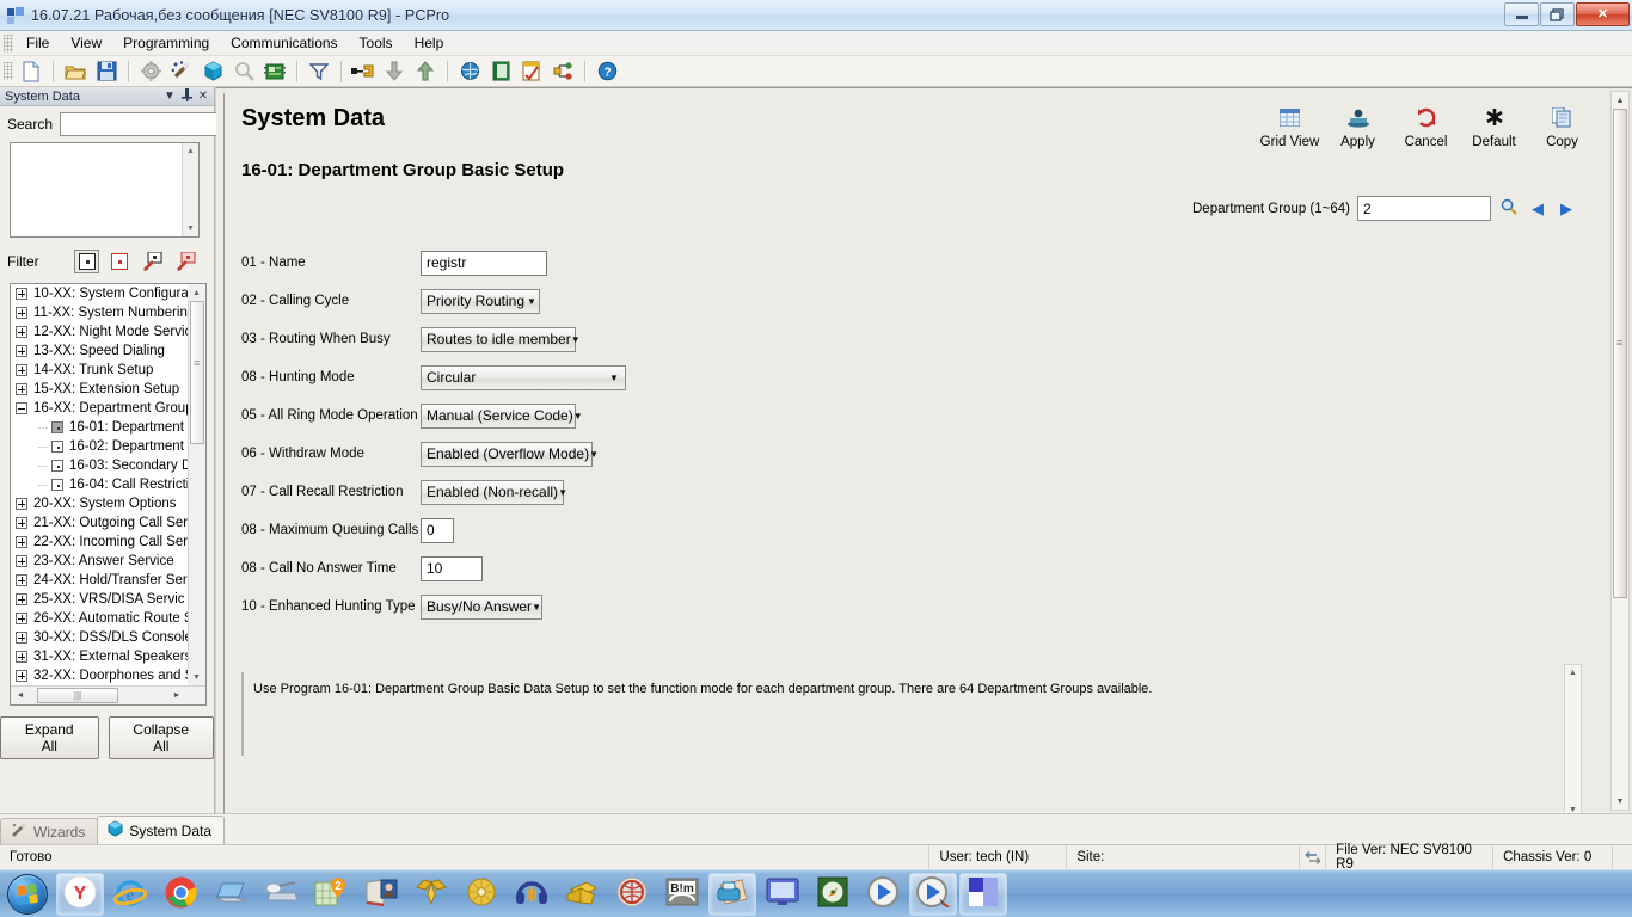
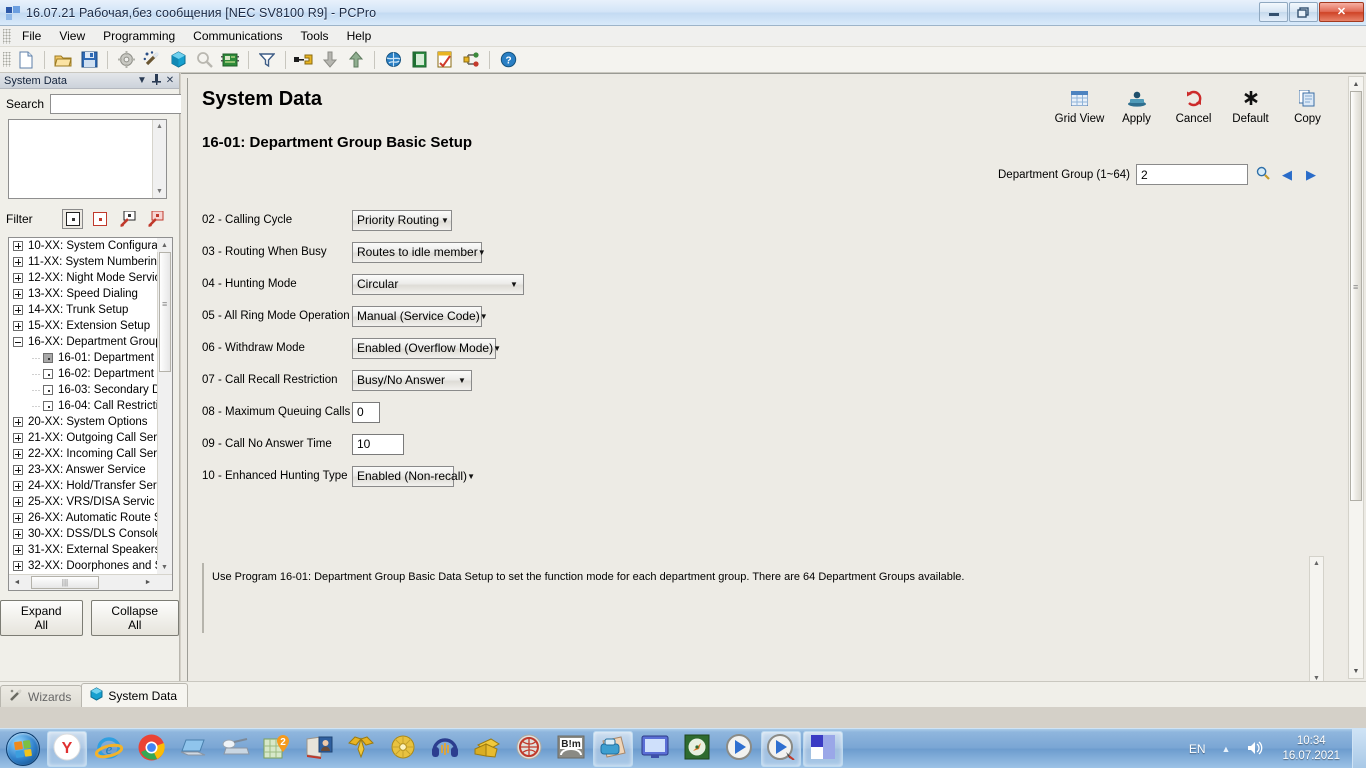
  16.07.21 Рабочая,без сообщения [NEC SV8100 R9] - PCPro
  ✕
  File
  View
  Programming
  Communications
  Tools
  Help
  ?
  System Data
  ▼
  ✕
  Search
  Filter
  10-XX: System Configura
  11-XX: System Numberin
  12-XX: Night Mode Servi
  13-XX: Speed Dialing
  14-XX: Trunk Setup
  15-XX: Extension Setup
  16-XX: Department Grou
  ⋯
  16-01: Department
  ⋯
  16-02: Department
  ⋯
  16-03: Secondary
  ⋯
  16-04: Call Restrict
  20-XX: System Options
  21-XX: Outgoing Call Ser
  22-XX: Incoming Call Ser
  23-XX: Answer Service
  24-XX: Hold/Transfer Ser
  25-XX: VRS/DISA Servic
  26-XX: Automatic Route
  30-XX: DSS/DLS Consol
  31-XX: External Speaker
  32-XX: Doorphones and
  |||
  Expand All
  Collapse All
  System Data
  16-01: Department Group Basic Setup
  Grid View
  Apply
  Cancel
  Default
  Copy
  Department Group (1~64)
  2
  ◀
  ▶
- 01 - Name
- registr
  02 - Calling Cycle
  Priority Routing
  ▼
  03 - Routing When Busy
  Routes to idle member
  ▼
- 08 - Hunting Mode
+ 04 - Hunting Mode
  Circular
  ▼
  05 - All Ring Mode Operation
  Manual (Service Code)
  ▼
  06 - Withdraw Mode
  Enabled (Overflow Mode)
  ▼
  07 - Call Recall Restriction
- Enabled (Non-recall)
+ Busy/No Answer
  ▼
  08 - Maximum Queuing Calls
  0
- 08 - Call No Answer Time
+ 09 - Call No Answer Time
  10
  10 - Enhanced Hunting Type
- Busy/No Answer
+ Enabled (Non-recall)
  ▼
  Use Program 16-01: Department Group Basic Data Setup to set the function mode for each department group. There are 64 Department Groups available.
  Wizards
  System Data
- Готово
- User: tech (IN)
- Site:
- File Ver: NEC SV8100 R9
- Chassis Ver: 0
  Y
  e
  2
  B!m
+ EN
+ ▲
+ 10:34
+ 16.07.2021
